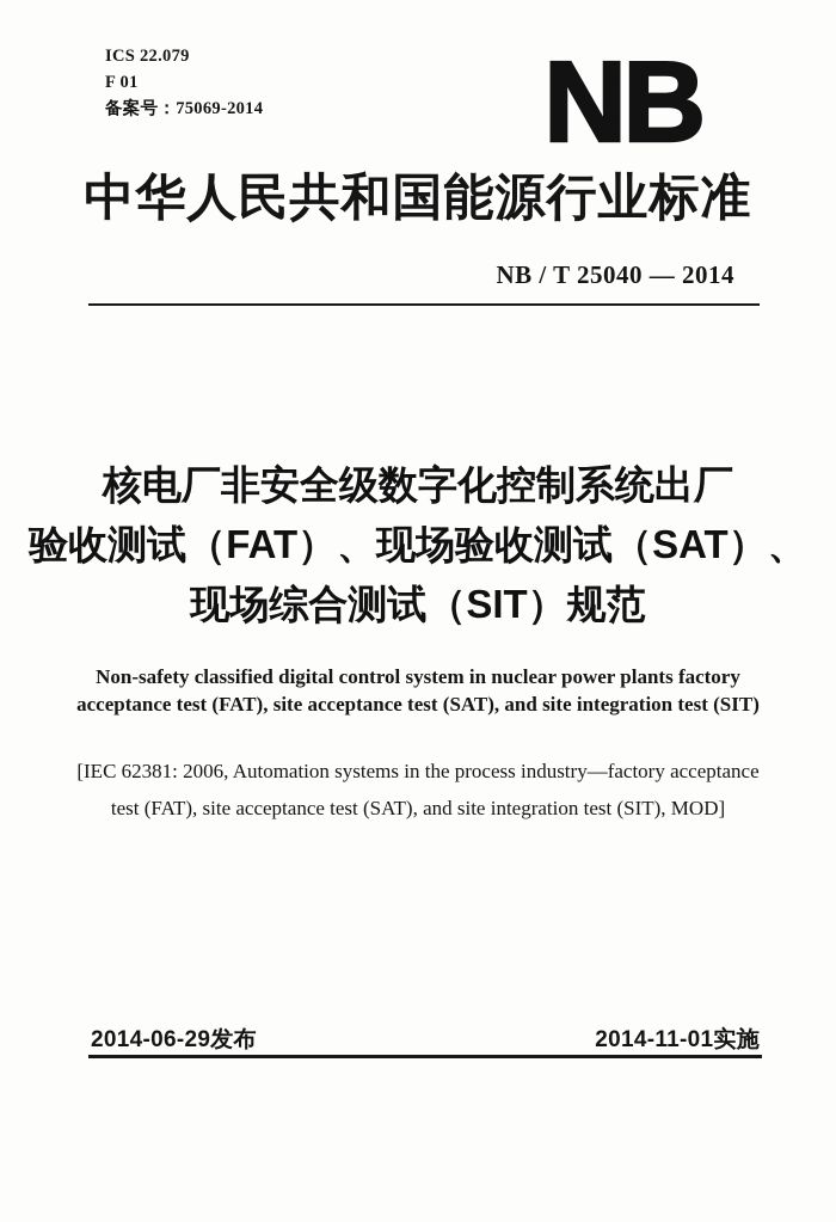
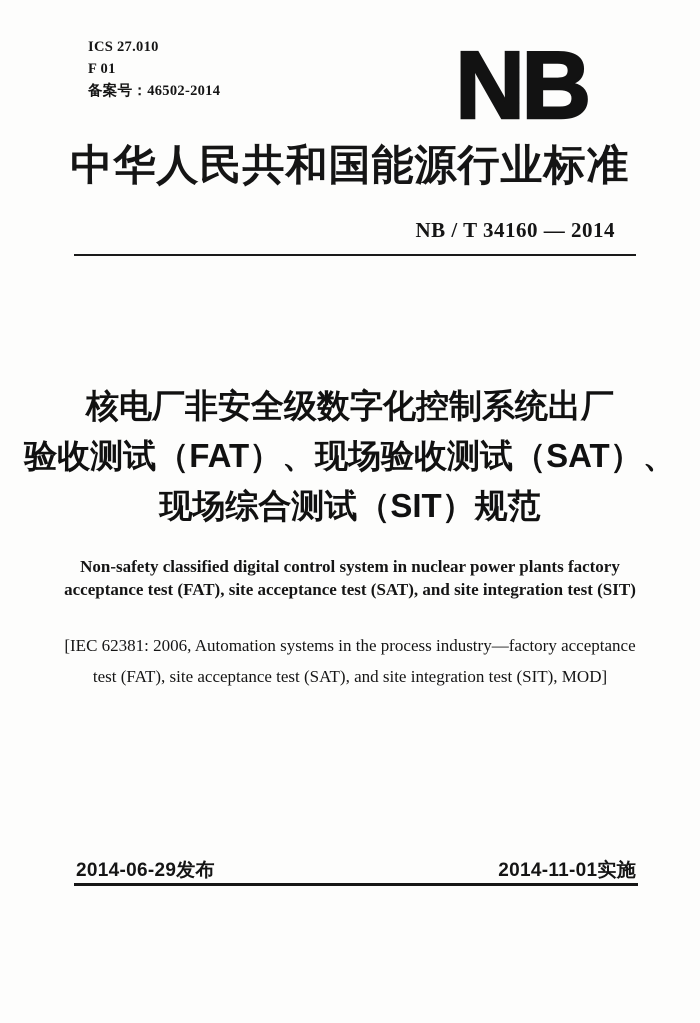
- ICS 22.079
+ ICS 27.010
  F 01
- 备案号：75069-2014
+ 备案号：46502-2014
  NB
  中华人民共和国能源行业标准
- NB / T 25040 — 2014
+ NB / T 34160 — 2014
  核电厂非安全级数字化控制系统出厂
  验收测试（FAT）、现场验收测试（SAT）、
  现场综合测试（SIT）规范
  Non-safety classified digital control system in nuclear power plants factory
  acceptance test (FAT), site acceptance test (SAT), and site integration test (SIT)
  [IEC 62381: 2006, Automation systems in the process industry—factory acceptance
  test (FAT), site acceptance test (SAT), and site integration test (SIT), MOD]
  2014-06-29发布
  2014-11-01实施
